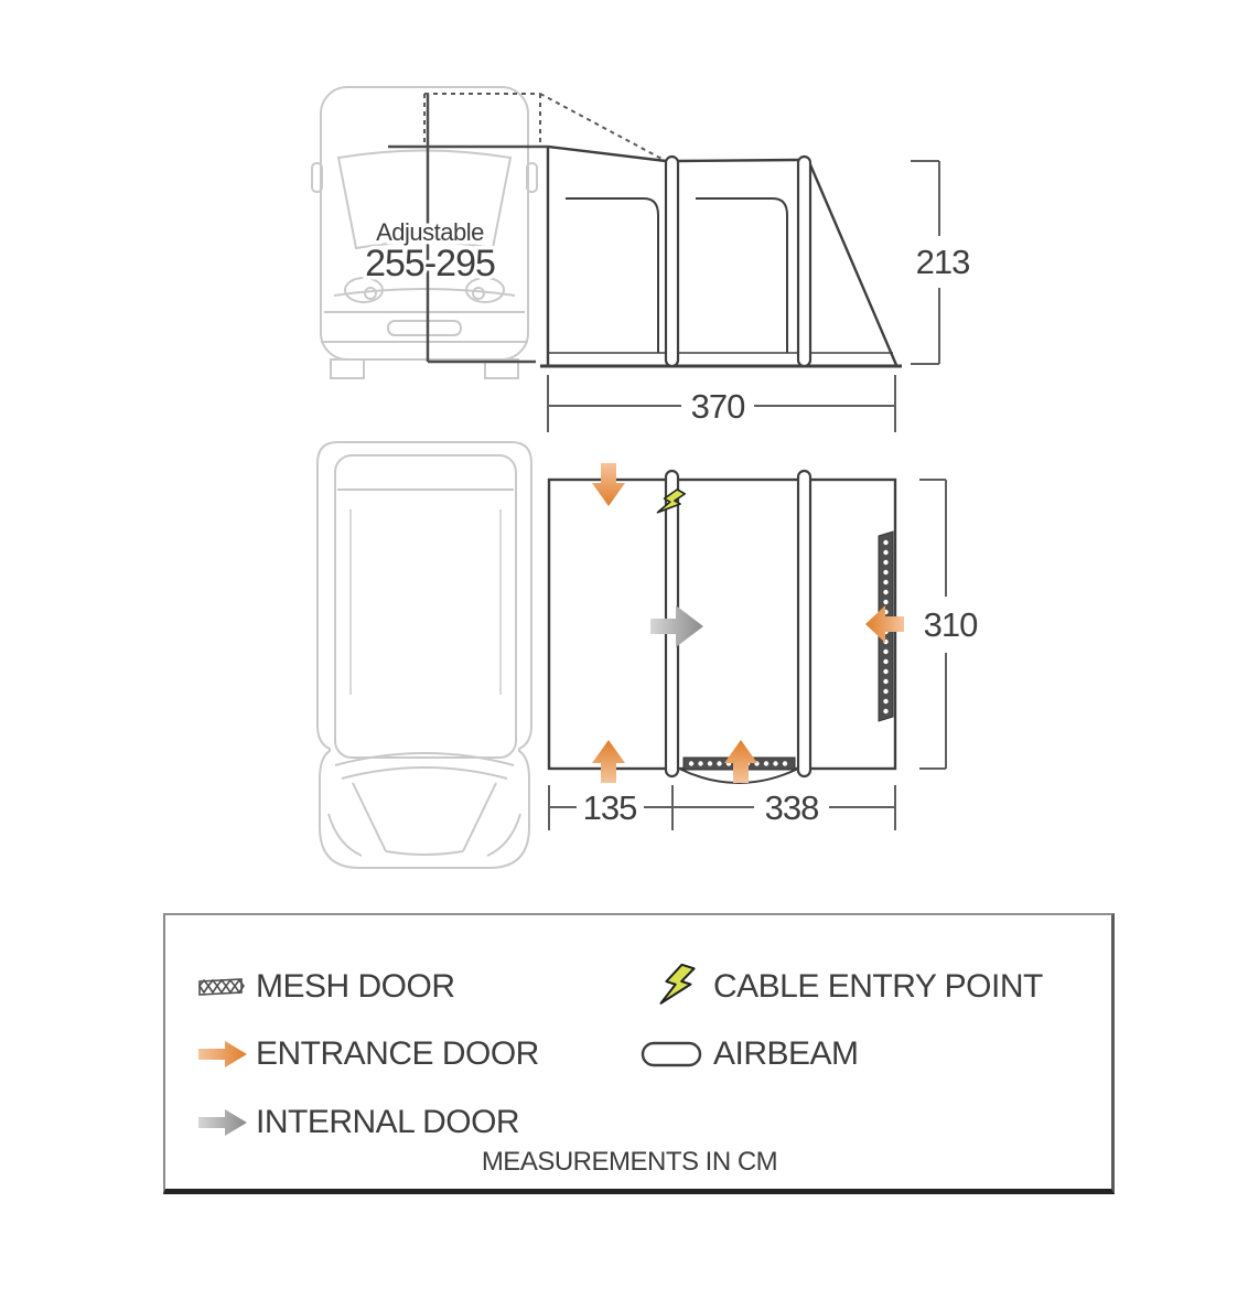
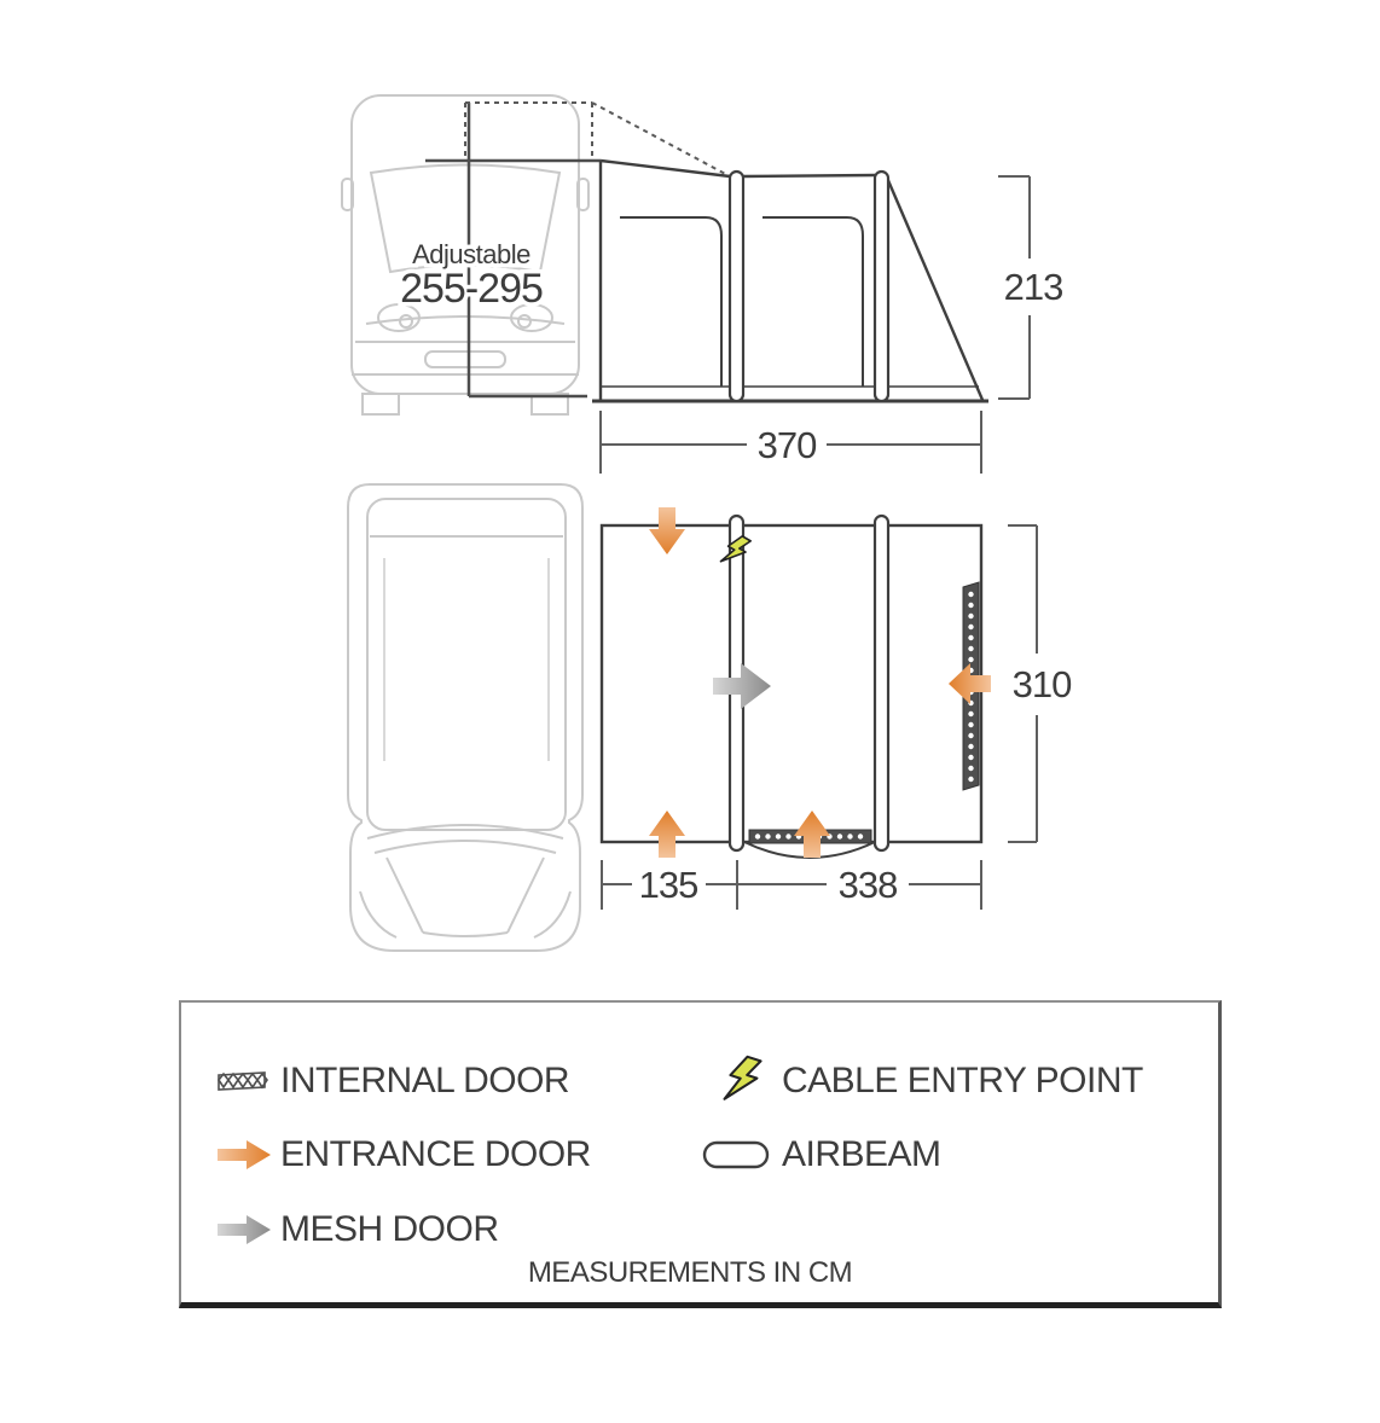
  Adjustable
  255-295
  213
  370
  310
  135
  338
- MESH DOOR
+ INTERNAL DOOR
  CABLE ENTRY POINT
  ENTRANCE DOOR
  AIRBEAM
- INTERNAL DOOR
+ MESH DOOR
  MEASUREMENTS IN CM
